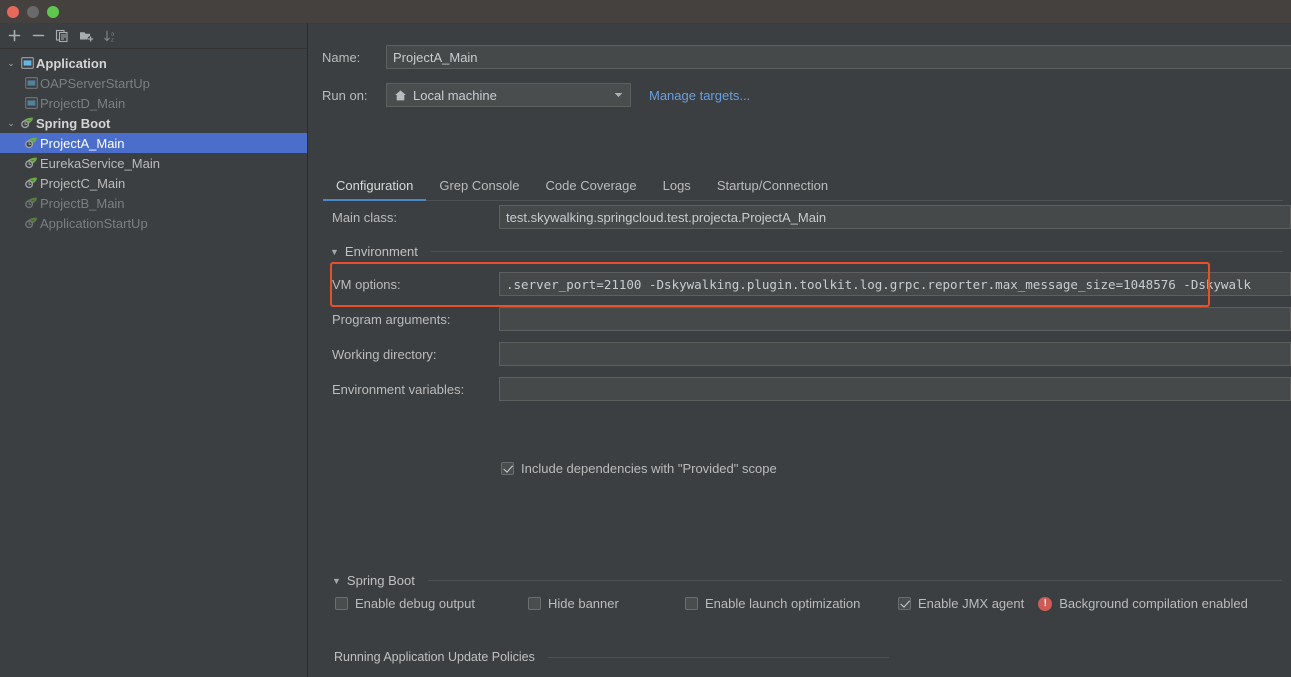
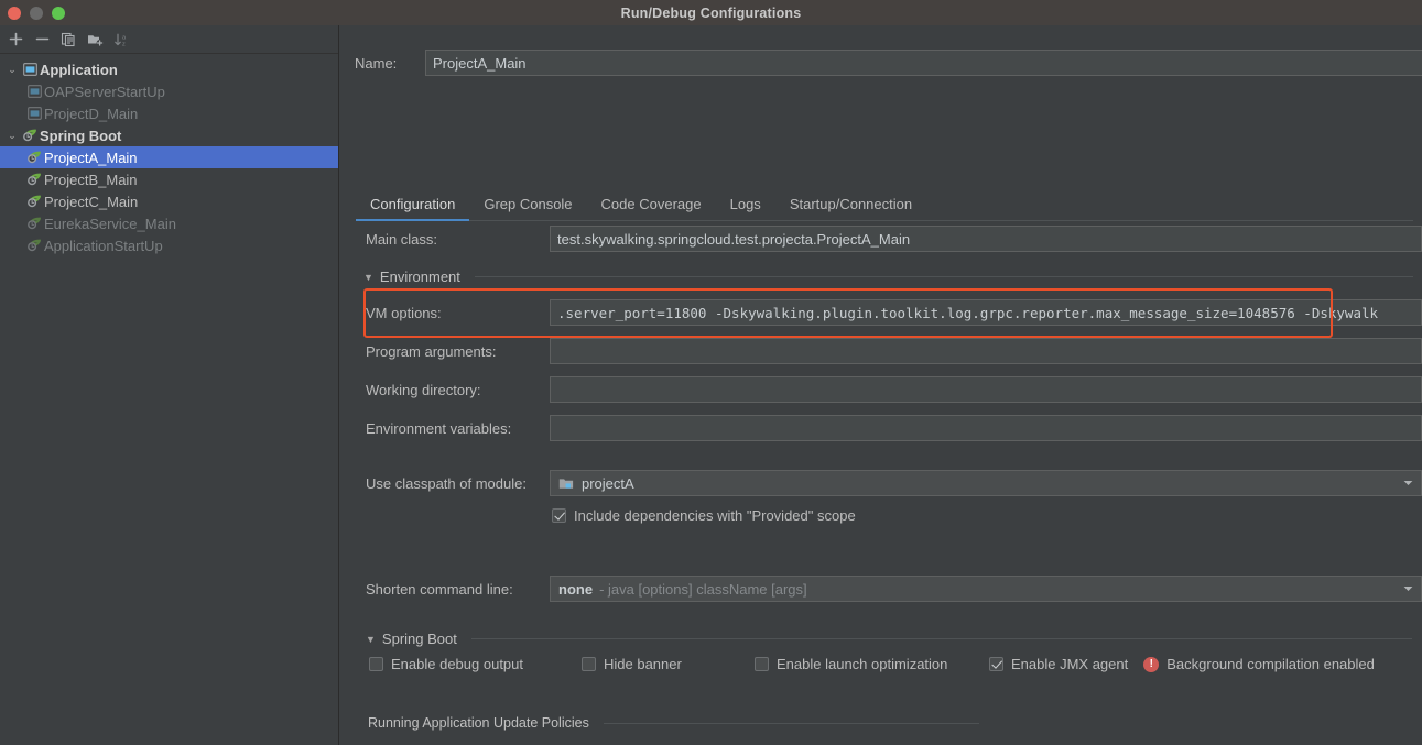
+ Run/Debug Configurations
  ⌄
  Application
  OAPServerStartUp
  ProjectD_Main
  ⌄
  Spring Boot
  ProjectA_Main
- EurekaService_Main
+ ProjectB_Main
  ProjectC_Main
- ProjectB_Main
+ EurekaService_Main
  ApplicationStartUp
  Name:
  ProjectA_Main
- Run on:
- Local machine
- Manage targets...
  Configuration
  Grep Console
  Code Coverage
  Logs
  Startup/Connection
  Main class:
  test.skywalking.springcloud.test.projecta.ProjectA_Main
  ▼
  Environment
  VM options:
- .server_port=21100 -Dskywalking.plugin.toolkit.log.grpc.reporter.max_message_size=1048576 -Dskywalk
+ .server_port=11800 -Dskywalking.plugin.toolkit.log.grpc.reporter.max_message_size=1048576 -Dskywalk
  Program arguments:
  Working directory:
  Environment variables:
+ Use classpath of module:
+ projectA
  Include dependencies with "Provided" scope
+ Shorten command line:
+ none
+ - java [options] className [args]
  ▼
  Spring Boot
  Enable debug output
  Hide banner
  Enable launch optimization
  Enable JMX agent
  !
  Background compilation enabled
  Running Application Update Policies
